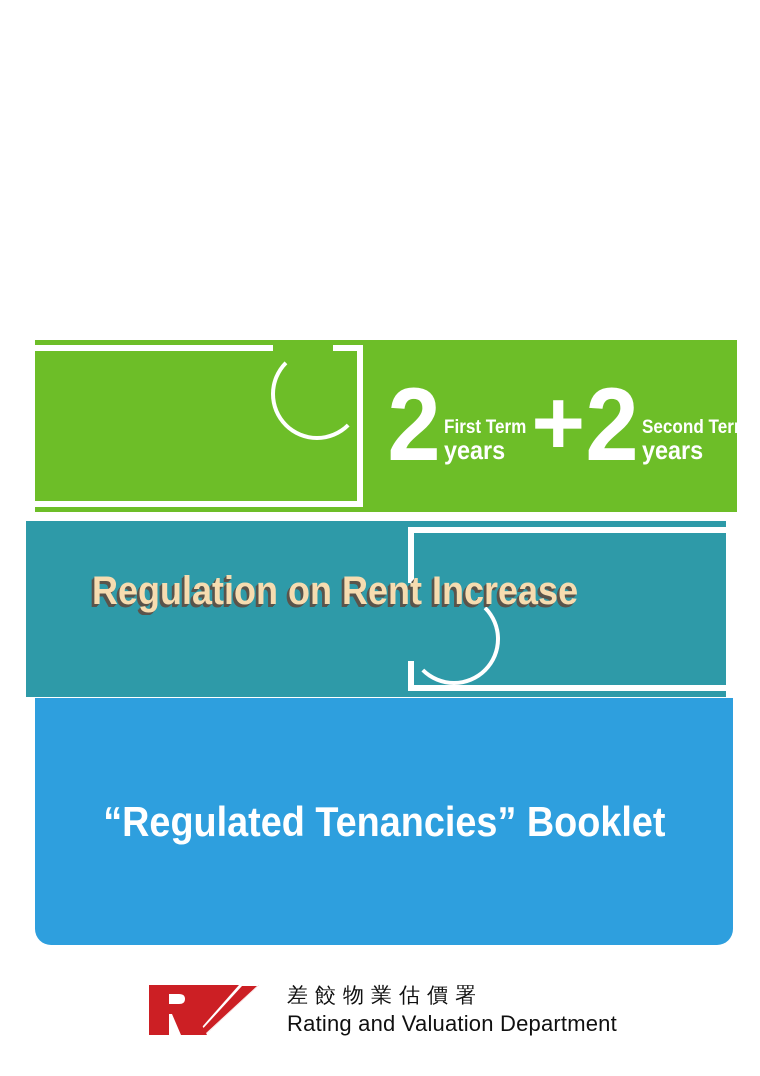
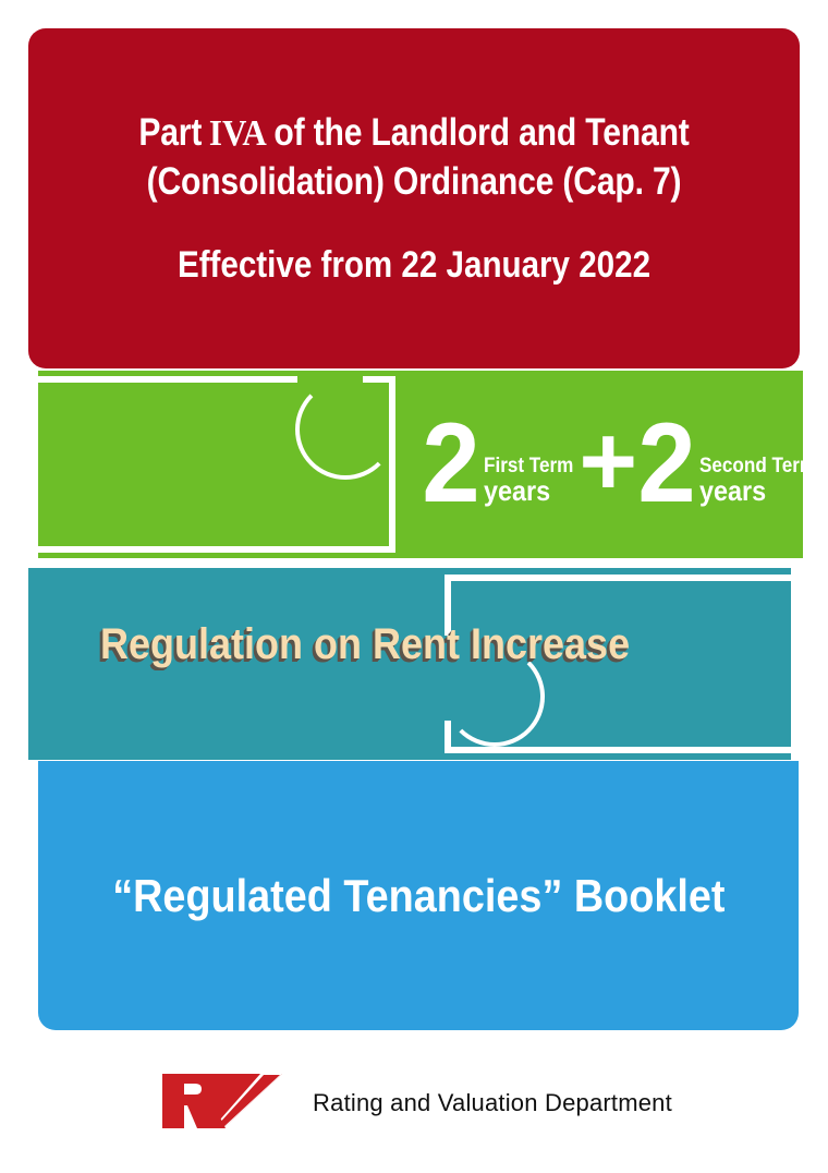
+ Part IVA of the Landlord and Tenant
+ (Consolidation) Ordinance (Cap. 7)
+ Effective from 22 January 2022
  2
  First Term
  years
  +
  2
  Second Ter
  years
  Regulation on Rent Increase
  “Regulated Tenancies” Booklet
- 差餃物業估價署
  Rating and Valuation Department
